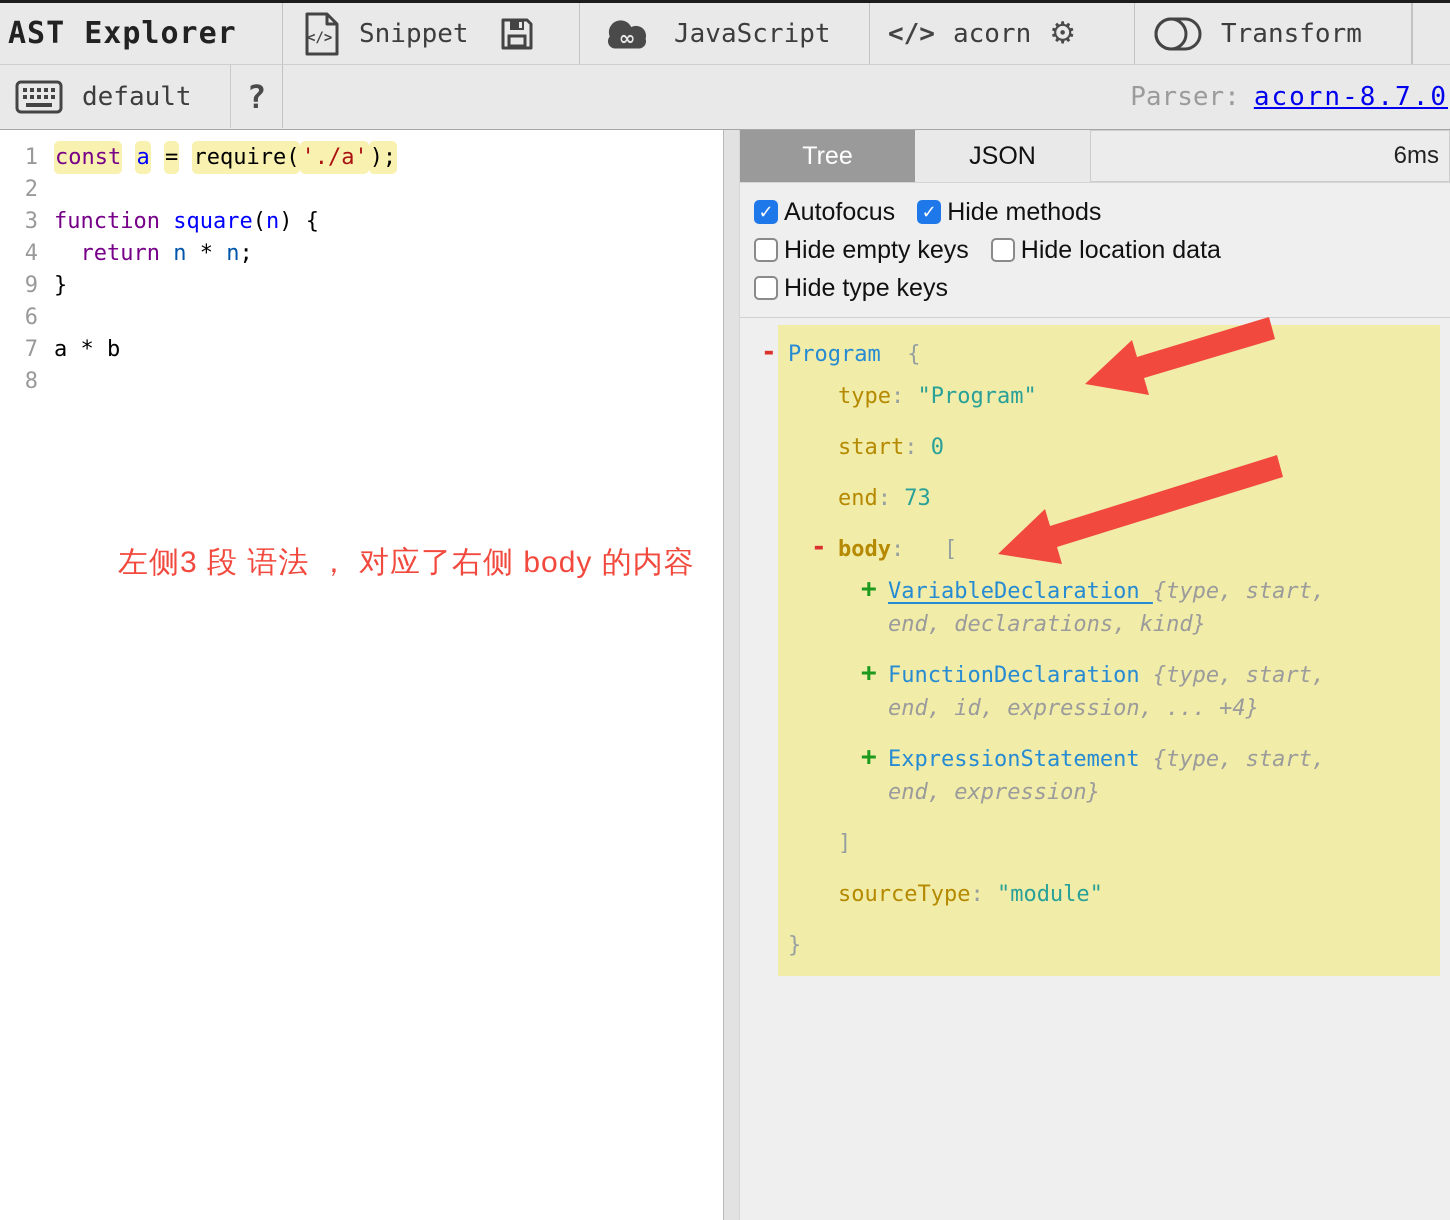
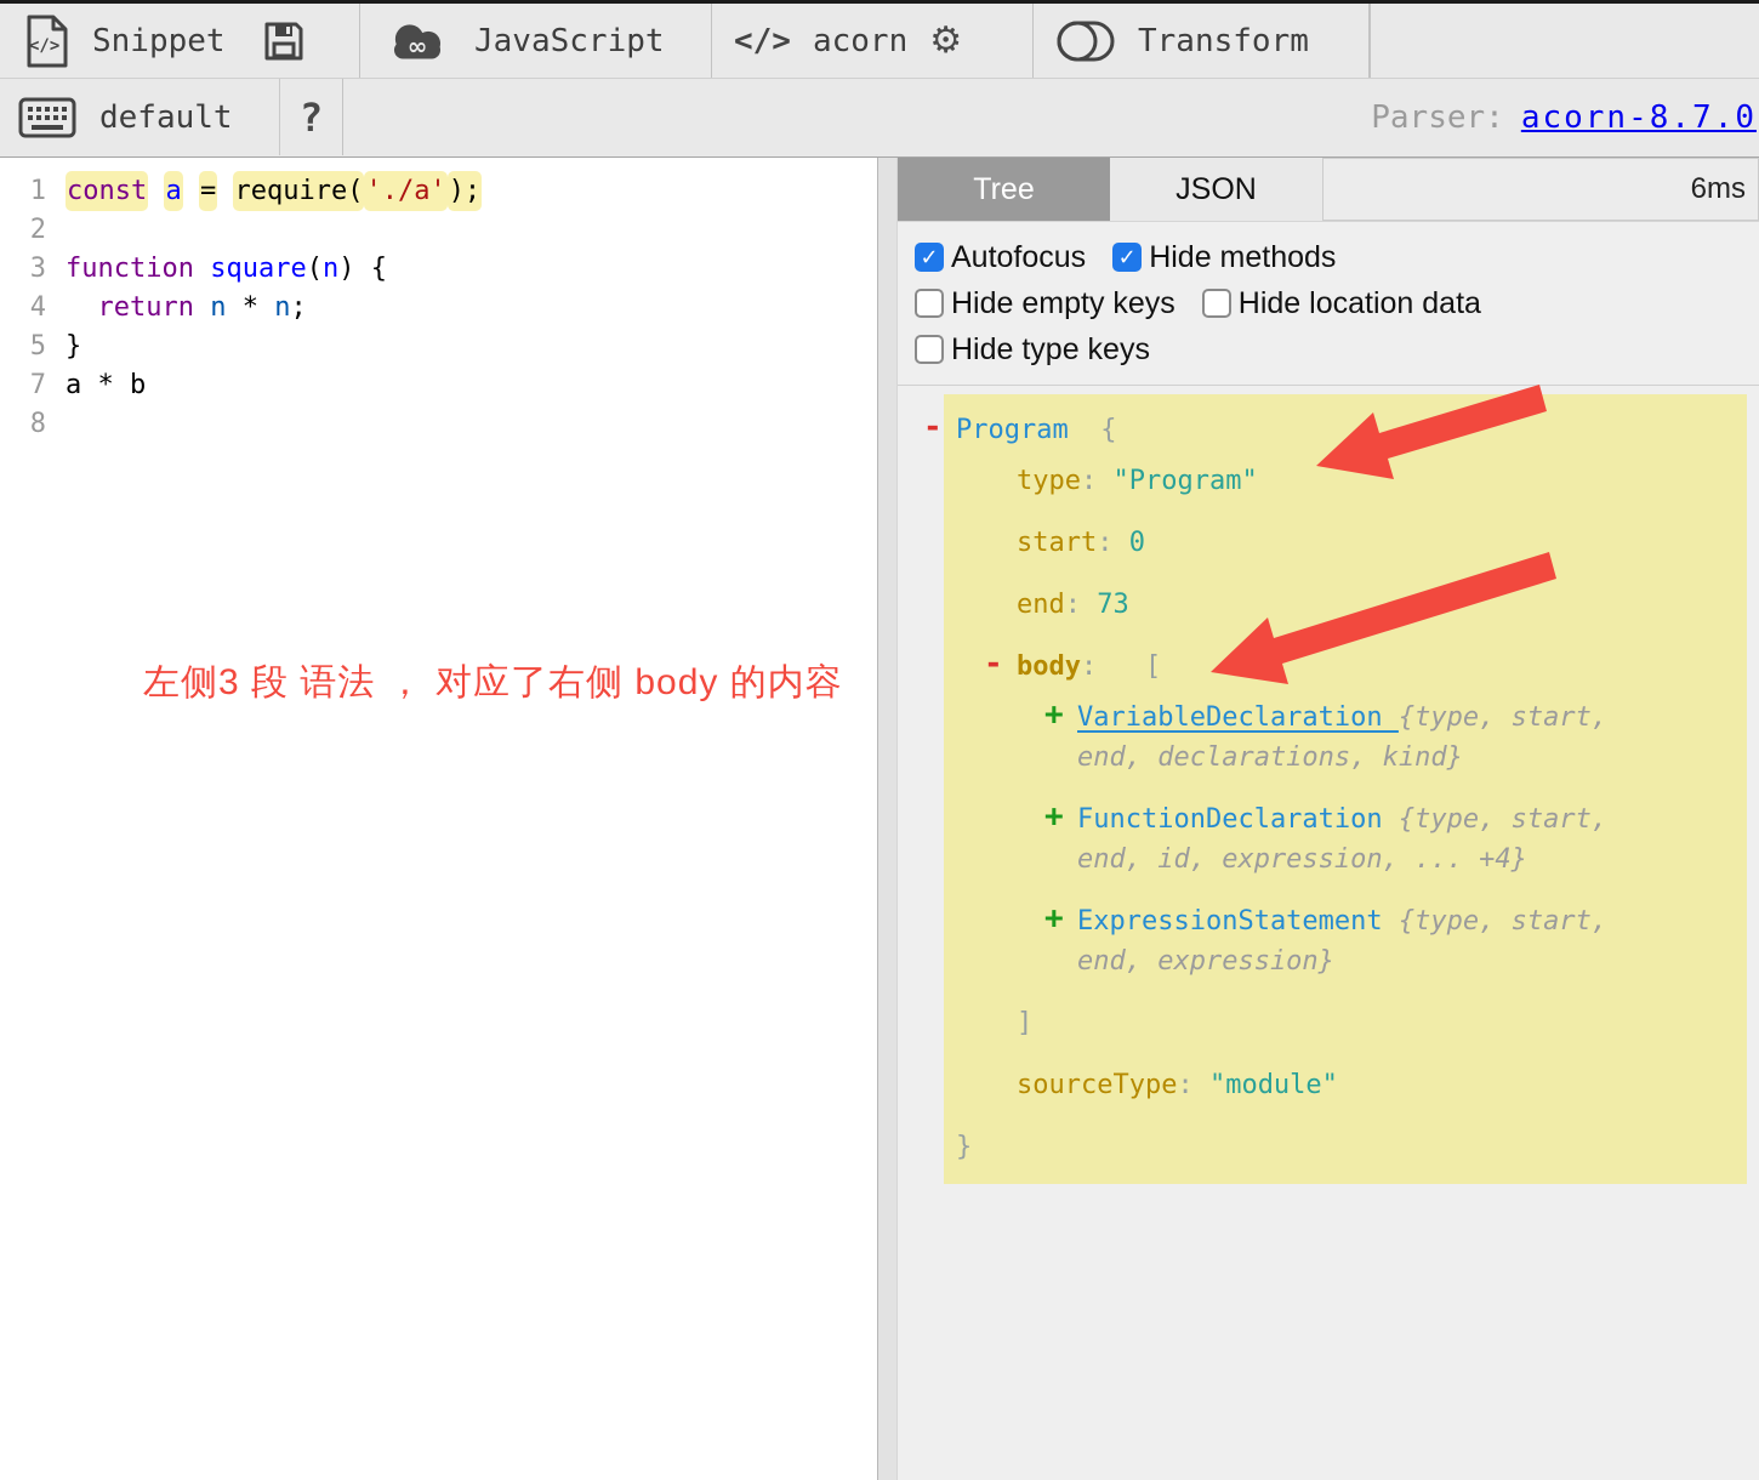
- AST Explorer
  </>
  Snippet
  ∞
  JavaScript
  </>
  acorn
  ⚙
  Transform
  default
  ?
  Parser:
  acorn-8.7.0
  1
  const a = require('./a');
  2
  3
  function square(n) {
  4
  return n * n;
- 9
+ 5
  }
- 6
  7
  a * b
  8
  左侧3 段 语法 ， 对应了右侧 body 的内容
  Tree
  JSON
  6ms
  ✓
  Autofocus
  ✓
  Hide methods
  Hide empty keys
  Hide location data
  Hide type keys
  -
  Program {
  type: "Program"
  start: 0
  end: 73
  -
  body: [
  +
  VariableDeclaration {type, start,
  end, declarations, kind}
  +
  FunctionDeclaration {type, start,
  end, id, expression, ... +4}
  +
  ExpressionStatement {type, start,
  end, expression}
  ]
  sourceType: "module"
  }
